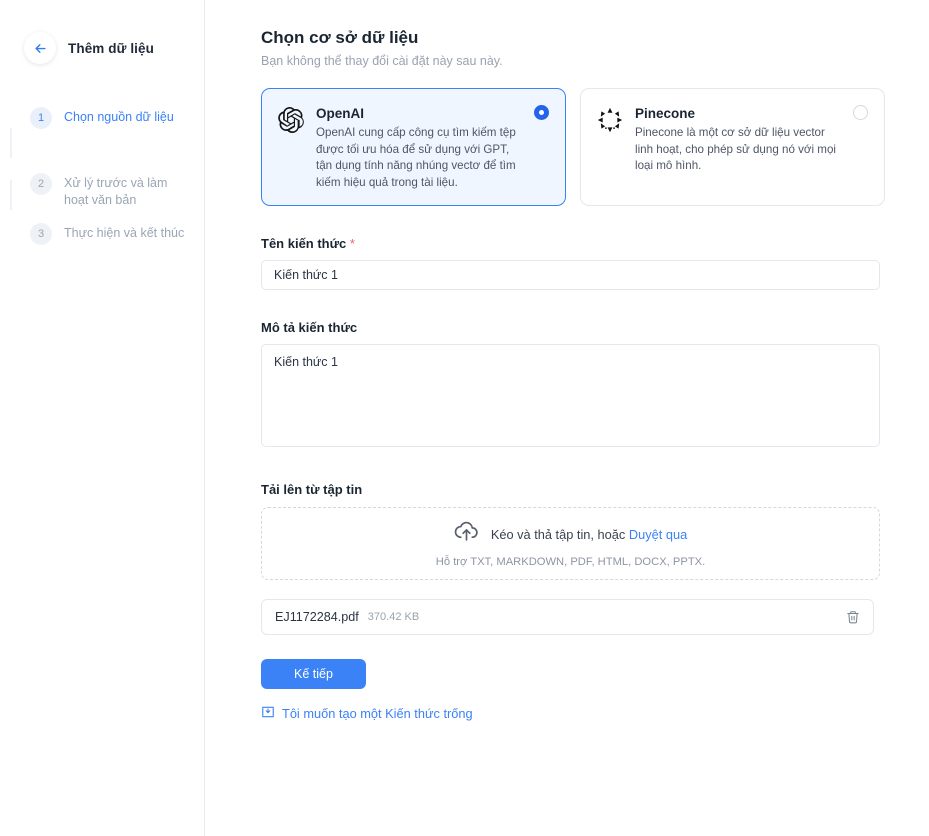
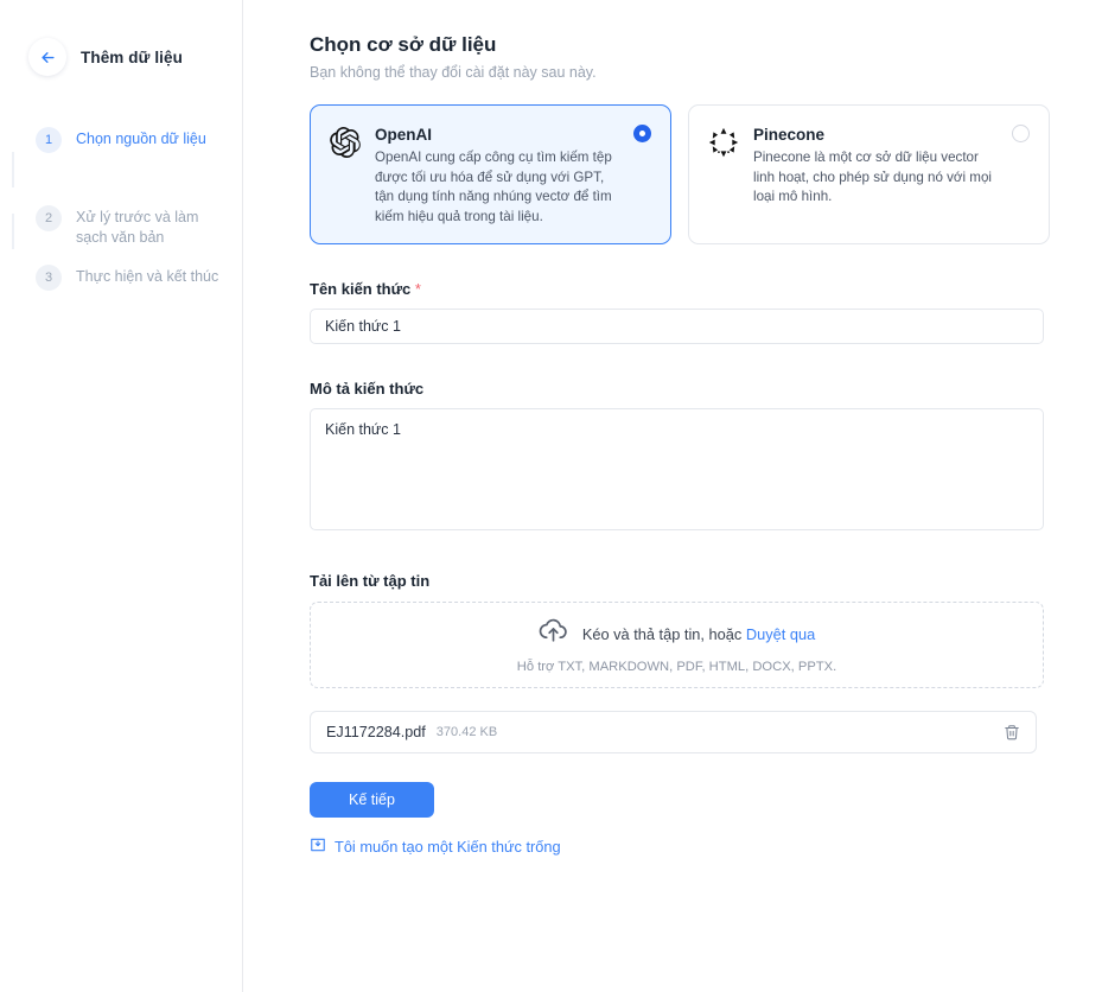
  Thêm dữ liệu
  1
  Chọn nguồn dữ liệu
  2
- Xử lý trước và làm hoạt văn bản
+ Xử lý trước và làm sạch văn bản
  3
  Thực hiện và kết thúc
  Chọn cơ sở dữ liệu
  Bạn không thể thay đổi cài đặt này sau này.
  OpenAI
  OpenAI cung cấp công cụ tìm kiếm tệp được tối ưu hóa để sử dụng với GPT, tận dụng tính năng nhúng vectơ để tìm kiếm hiệu quả trong tài liệu.
  Pinecone
  Pinecone là một cơ sở dữ liệu vector linh hoạt, cho phép sử dụng nó với mọi loại mô hình.
  Tên kiến thức *
  Kiến thức 1
  Mô tả kiến thức
  Kiến thức 1
  Tải lên từ tập tin
  Kéo và thả tập tin, hoặc Duyệt qua
  Hỗ trợ TXT, MARKDOWN, PDF, HTML, DOCX, PPTX.
  EJ1172284.pdf
  370.42 KB
  Kế tiếp
  Tôi muốn tạo một Kiến thức trống
